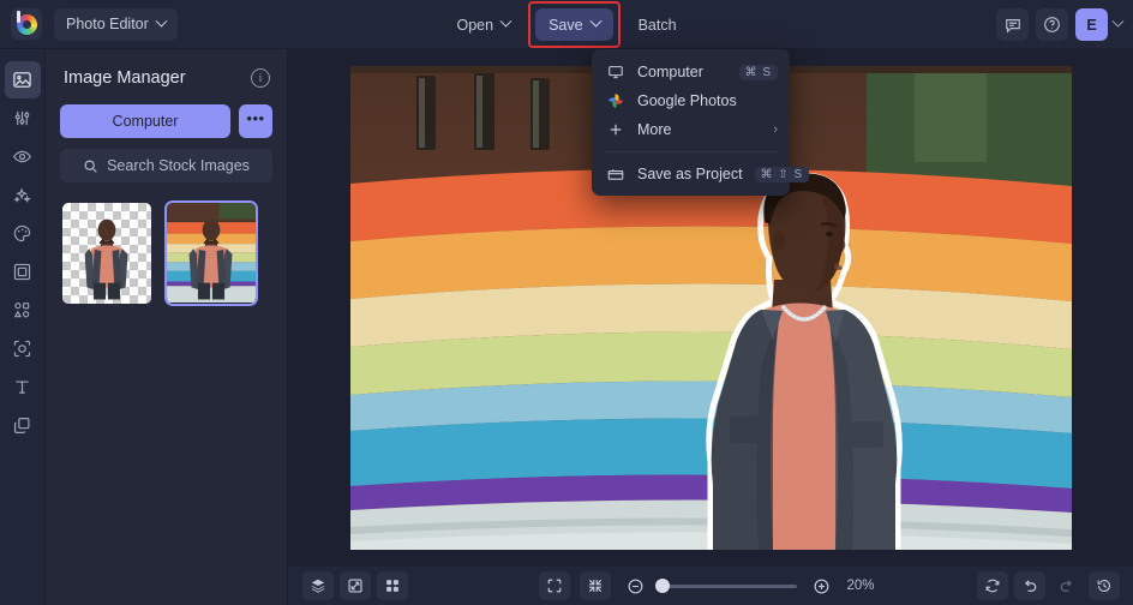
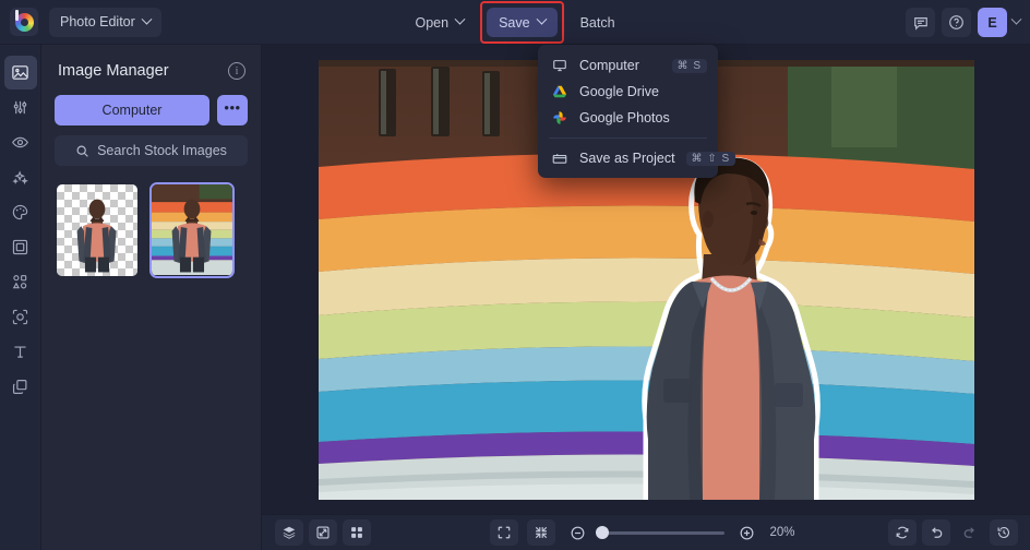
  Photo Editor
  Open
  Save
  Batch
  E
  Image Manager
  i
  Computer
  •••
  Search Stock Images
  20%
  Computer
  ⌘ S
+ Google Drive
  Google Photos
- More
- ›
  Save as Project
  ⌘ ⇧ S
